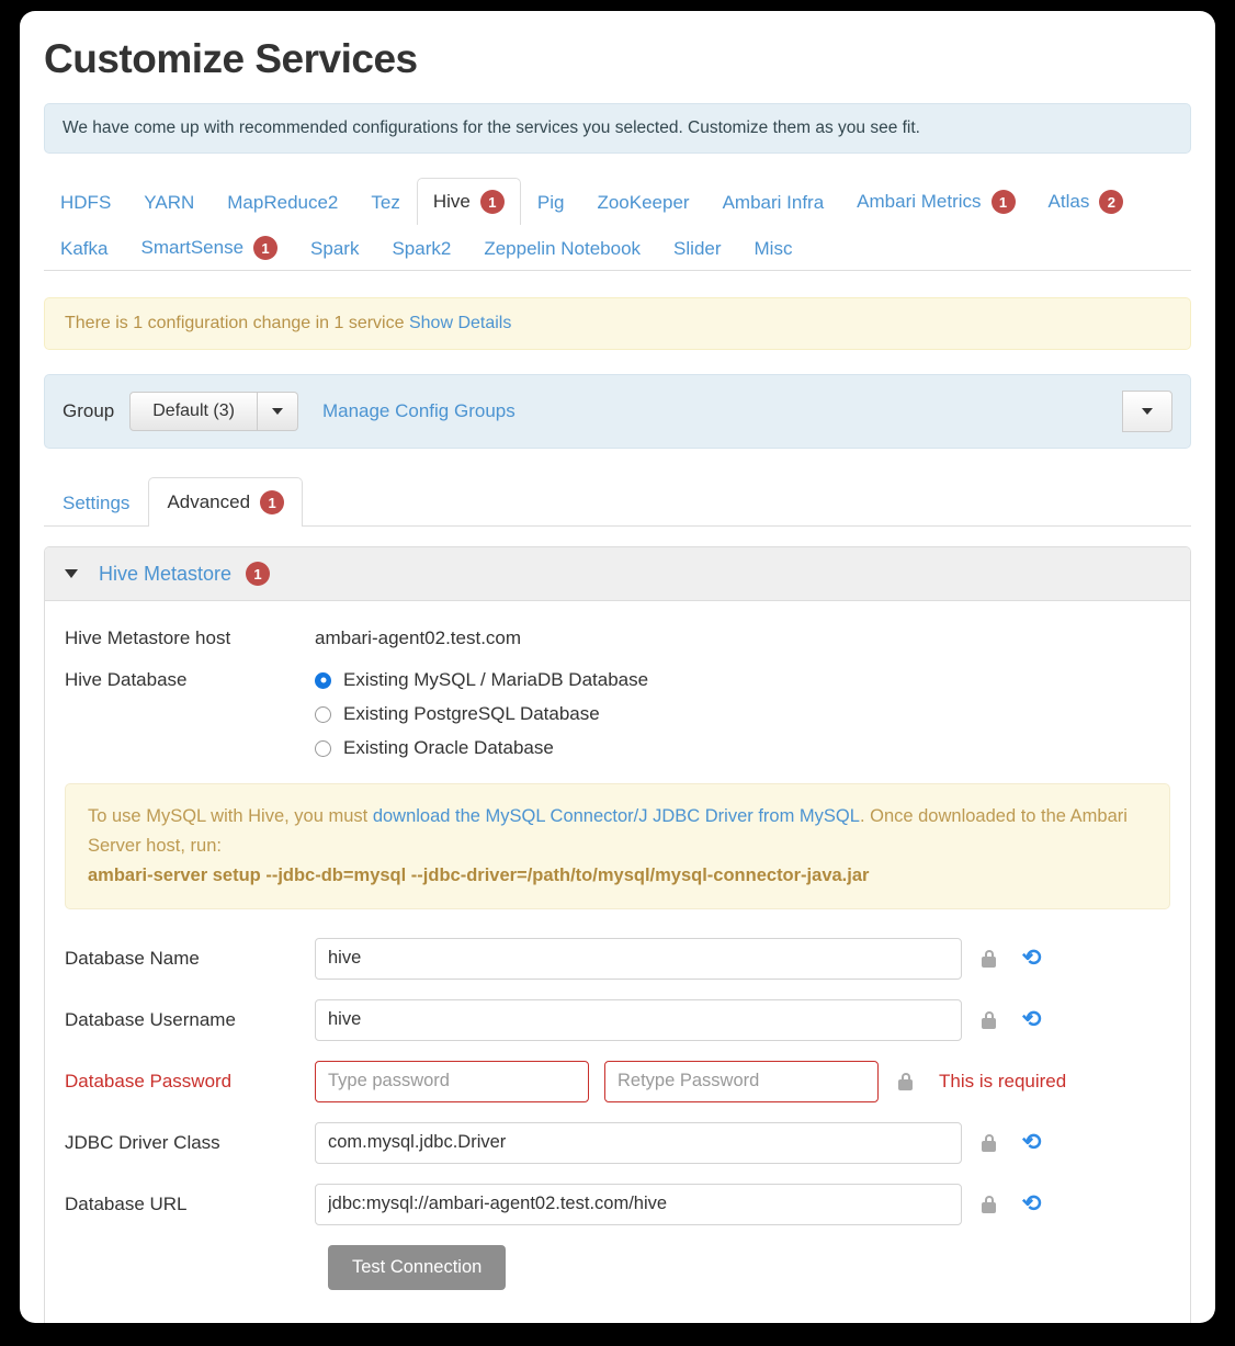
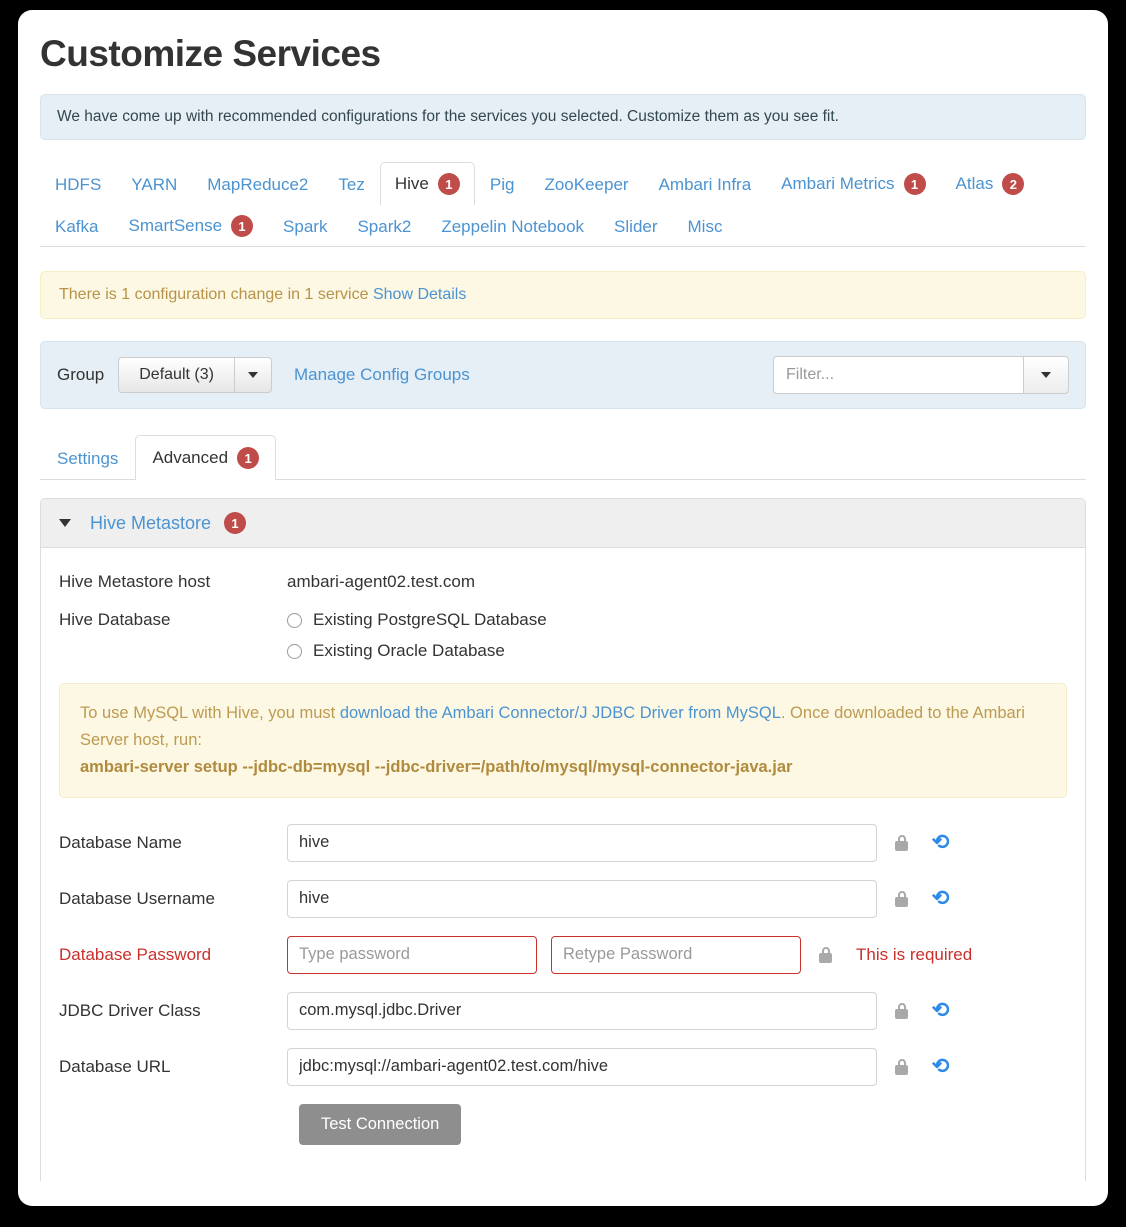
  Customize Services
  We have come up with recommended configurations for the services you selected. Customize them as you see fit.
  HDFS
  YARN
  MapReduce2
  Tez
  Hive
  1
  Pig
  ZooKeeper
  Ambari Infra
  Ambari Metrics
  1
  Atlas
  2
  Kafka
  SmartSense
  1
  Spark
  Spark2
  Zeppelin Notebook
  Slider
  Misc
  There is 1 configuration change in 1 service Show Details
  Group
  Default (3)
  Manage Config Groups
+ Filter...
  Settings
  Advanced
  1
  Hive Metastore
  1
  Hive Metastore host
  ambari-agent02.test.com
  Hive Database
- Existing MySQL / MariaDB Database
  Existing PostgreSQL Database
  Existing Oracle Database
- To use MySQL with Hive, you must download the MySQL Connector/J JDBC Driver from MySQL. Once downloaded to the Ambari Server host, run:
+ To use MySQL with Hive, you must download the Ambari Connector/J JDBC Driver from MySQL. Once downloaded to the Ambari Server host, run:
  ambari-server setup --jdbc-db=mysql --jdbc-driver=/path/to/mysql/mysql-connector-java.jar
  Database Name
  hive
  Database Username
  hive
  Database Password
  Type password
  Retype Password
  This is required
  JDBC Driver Class
  com.mysql.jdbc.Driver
  Database URL
  jdbc:mysql://ambari-agent02.test.com/hive
  Test Connection
